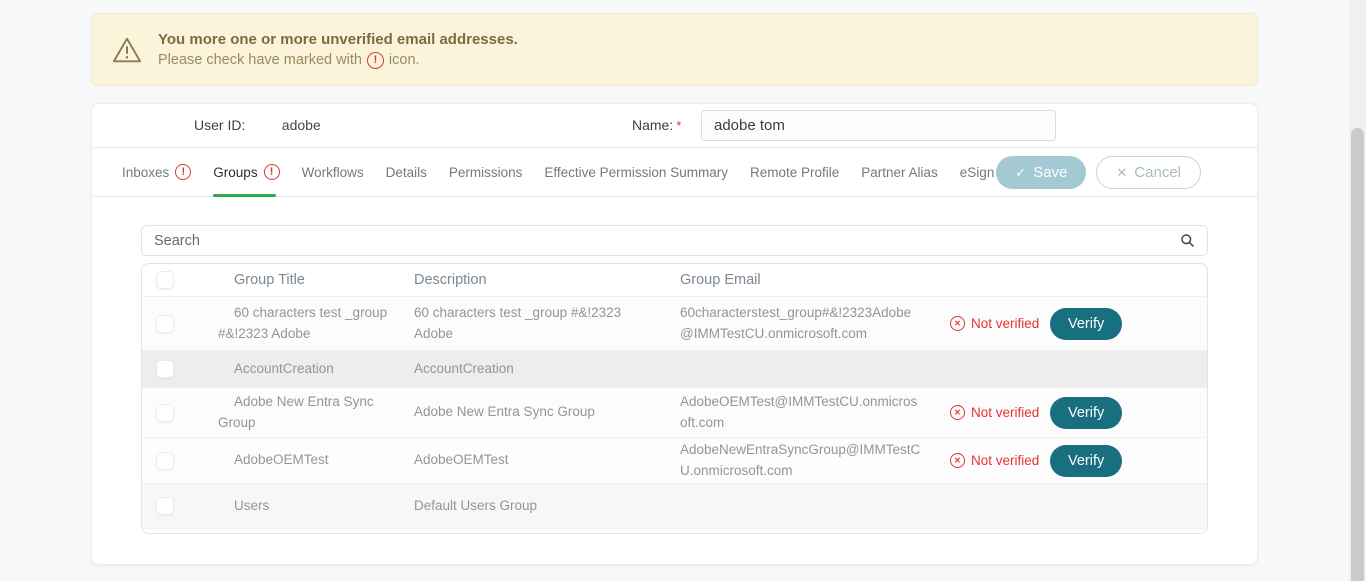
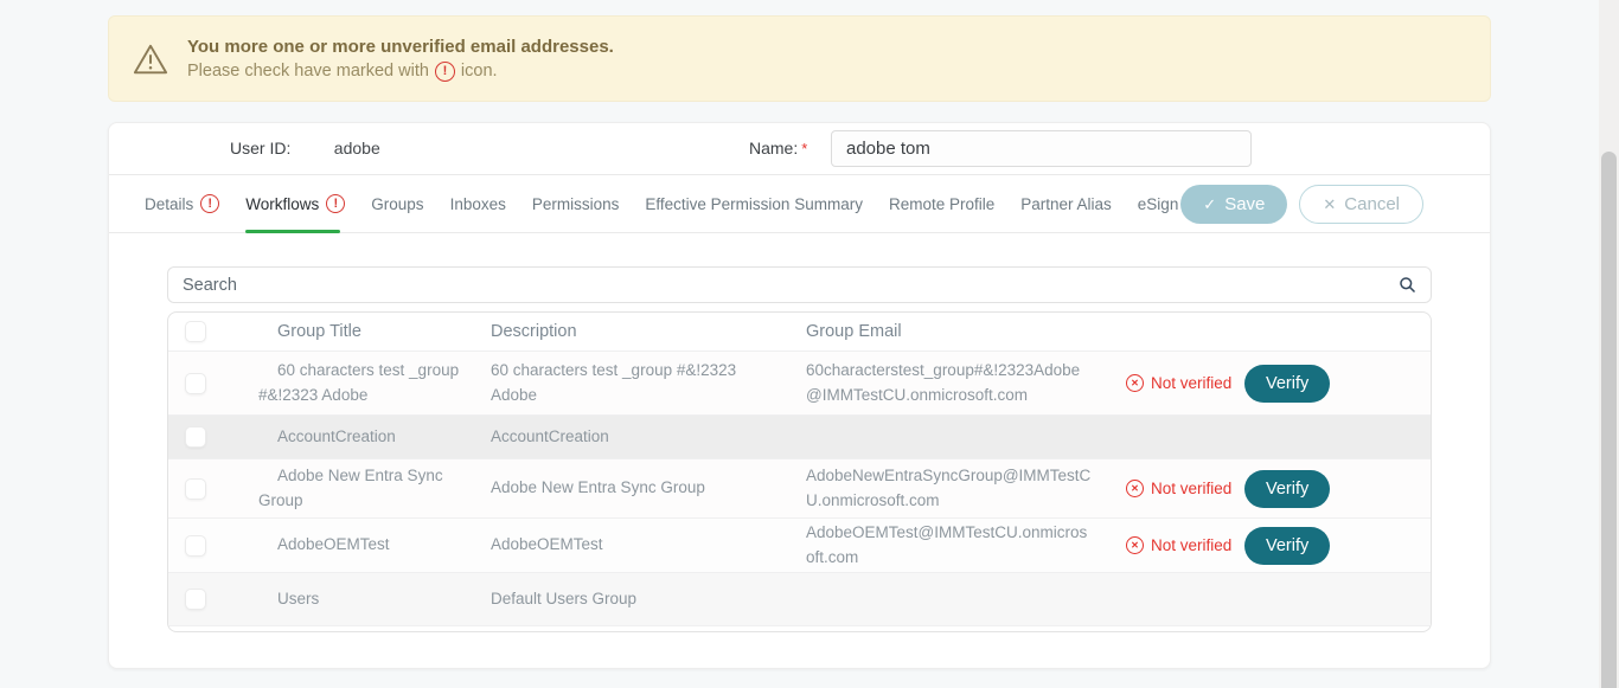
  You more one or more unverified email addresses.
  Please check have marked with
  !
  icon.
  User ID: adobe
  Name: *
  adobe tom
- Inboxes
+ Details
  !
- Groups
+ Workflows
  !
- Workflows
+ Groups
- Details
+ Inboxes
  Permissions
  Effective Permission Summary
  Remote Profile
  Partner Alias
  ✓
  Save
  ✕
  Cancel
  Search
  Group Title
  Description
  Group Email
  60 characters test _group #&!2323 Adobe
  60 characters test _group #&!2323 Adobe
  60characterstest_group#&!2323Adobe@IMMTestCU.onmicrosoft.com
  ✕
  Not verified
  Verify
  AccountCreation
  AccountCreation
  Adobe New Entra Sync Group
  Adobe New Entra Sync Group
- AdobeOEMTest@IMMTestCU.onmicrosoft.com
+ AdobeNewEntraSyncGroup@IMMTestCU.onmicrosoft.com
  ✕
  Not verified
  Verify
  AdobeOEMTest
  AdobeOEMTest
- AdobeNewEntraSyncGroup@IMMTestCU.onmicrosoft.com
+ AdobeOEMTest@IMMTestCU.onmicrosoft.com
  ✕
  Not verified
  Verify
  Users
  Default Users Group
